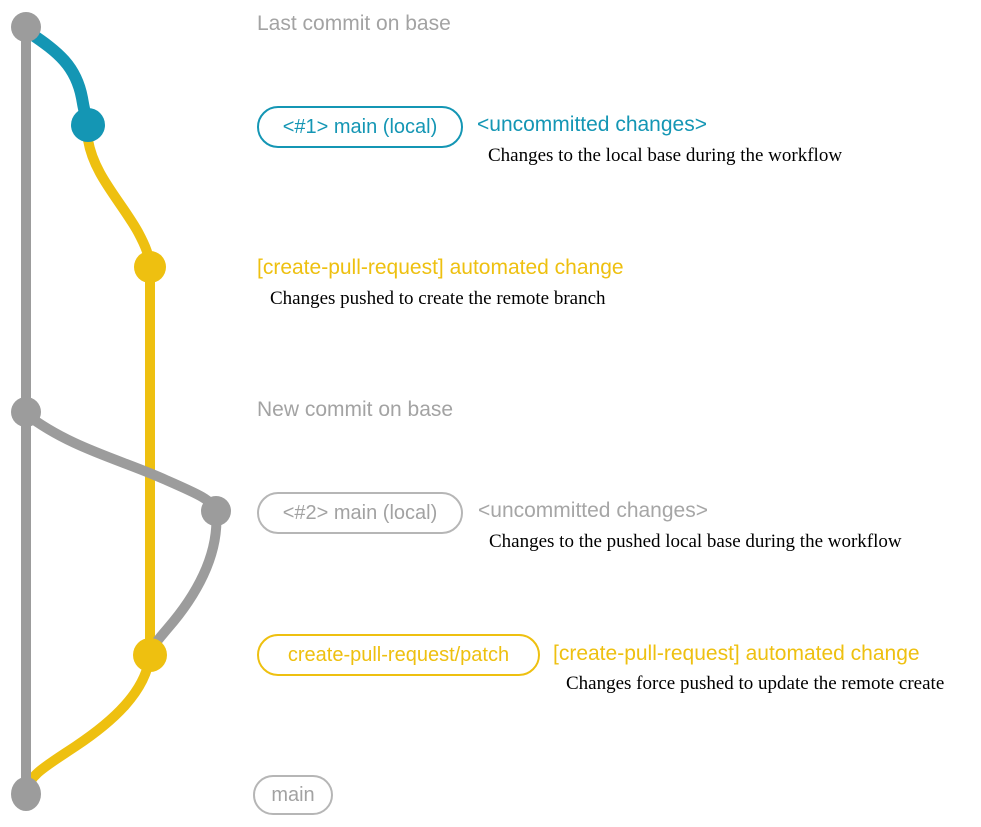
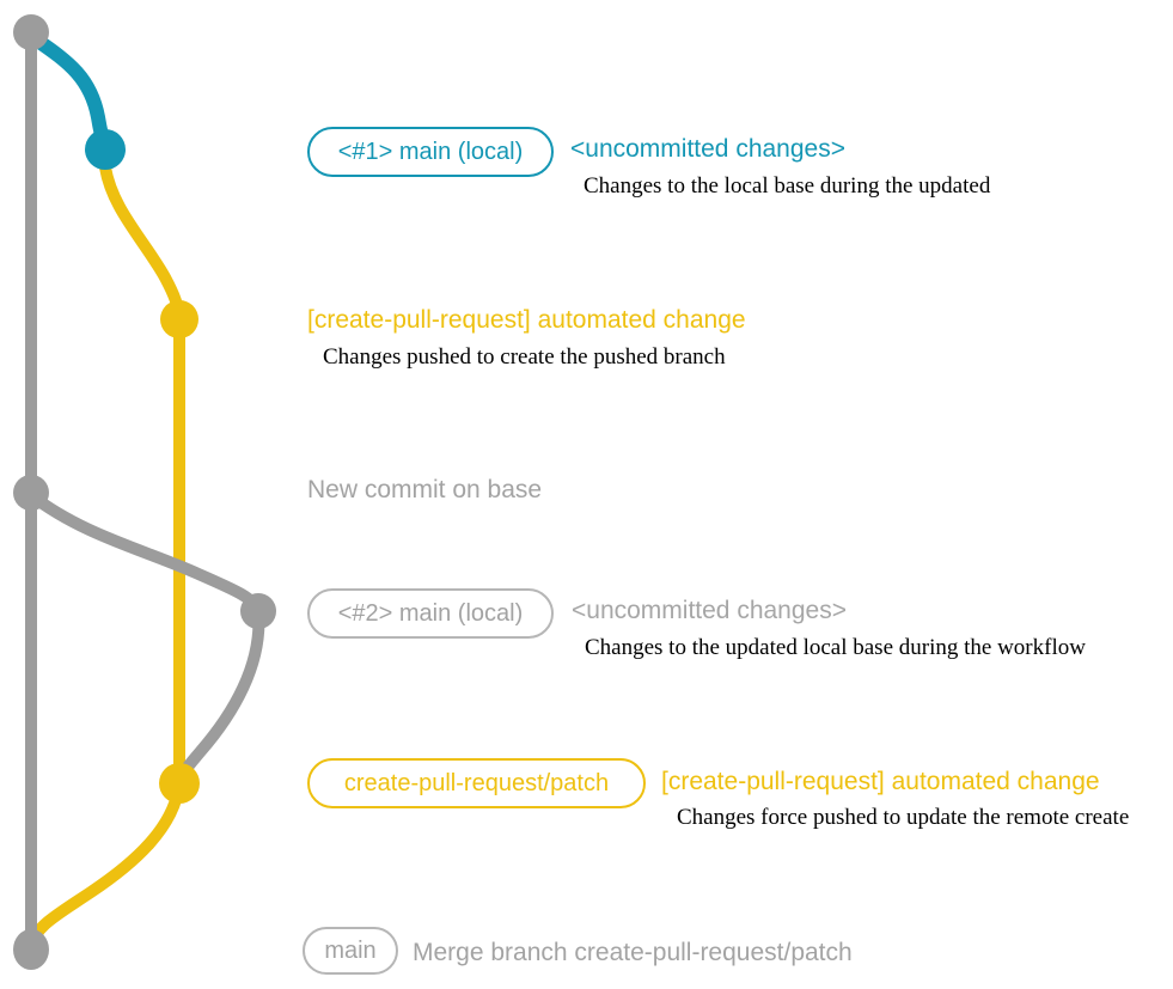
- Last commit on base
  <#1> main (local)
  <uncommitted changes>
- Changes to the local base during the workflow
+ Changes to the local base during the updated
  [create-pull-request] automated change
- Changes pushed to create the remote branch
+ Changes pushed to create the pushed branch
  New commit on base
  <#2> main (local)
  <uncommitted changes>
- Changes to the pushed local base during the workflow
+ Changes to the updated local base during the workflow
  create-pull-request/patch
  [create-pull-request] automated change
  Changes force pushed to update the remote create
  main
+ Merge branch create-pull-request/patch
